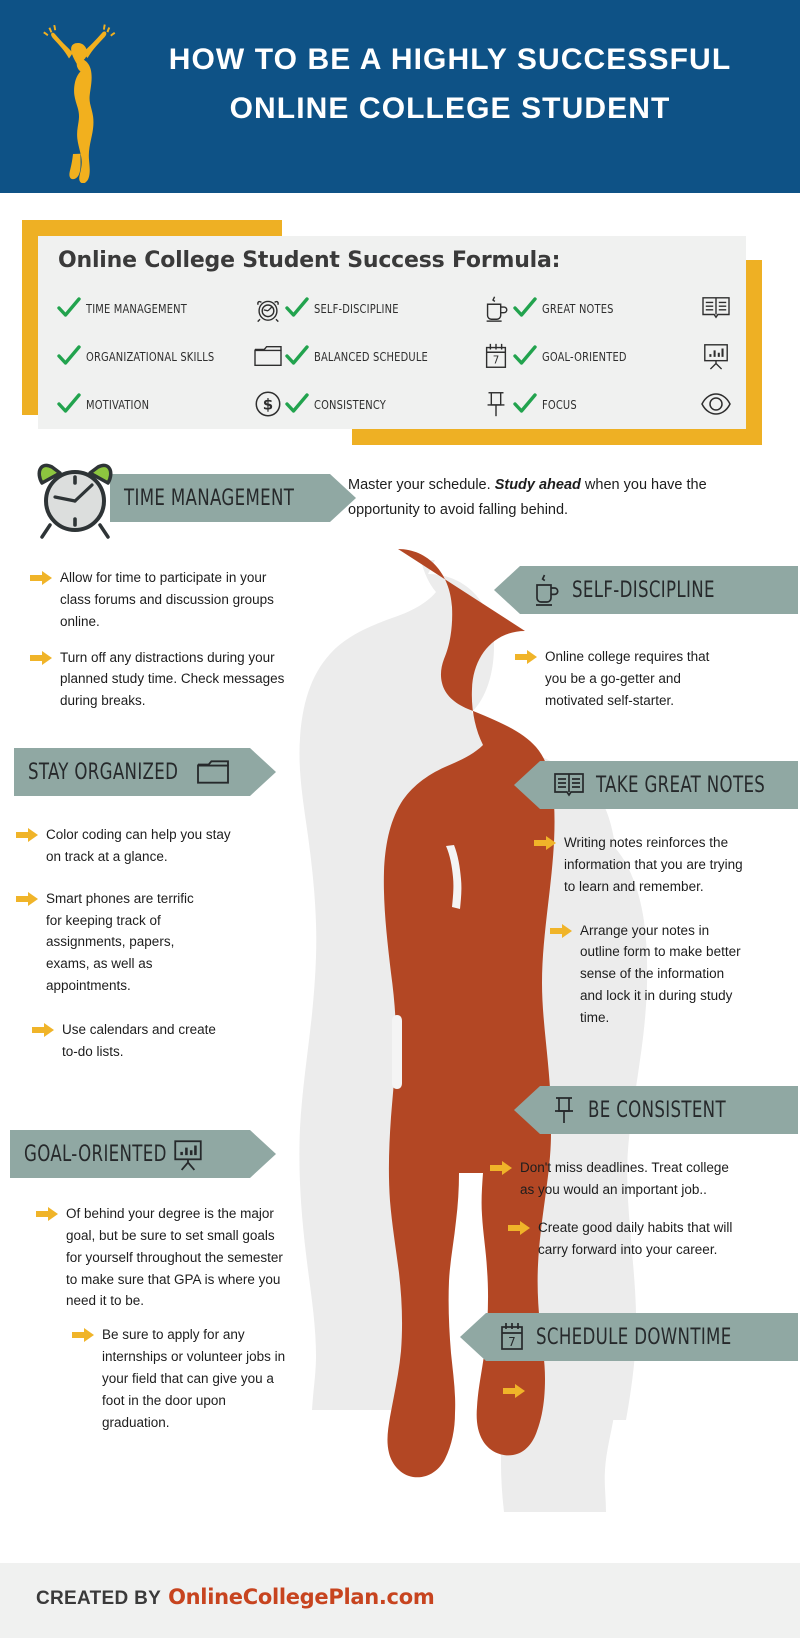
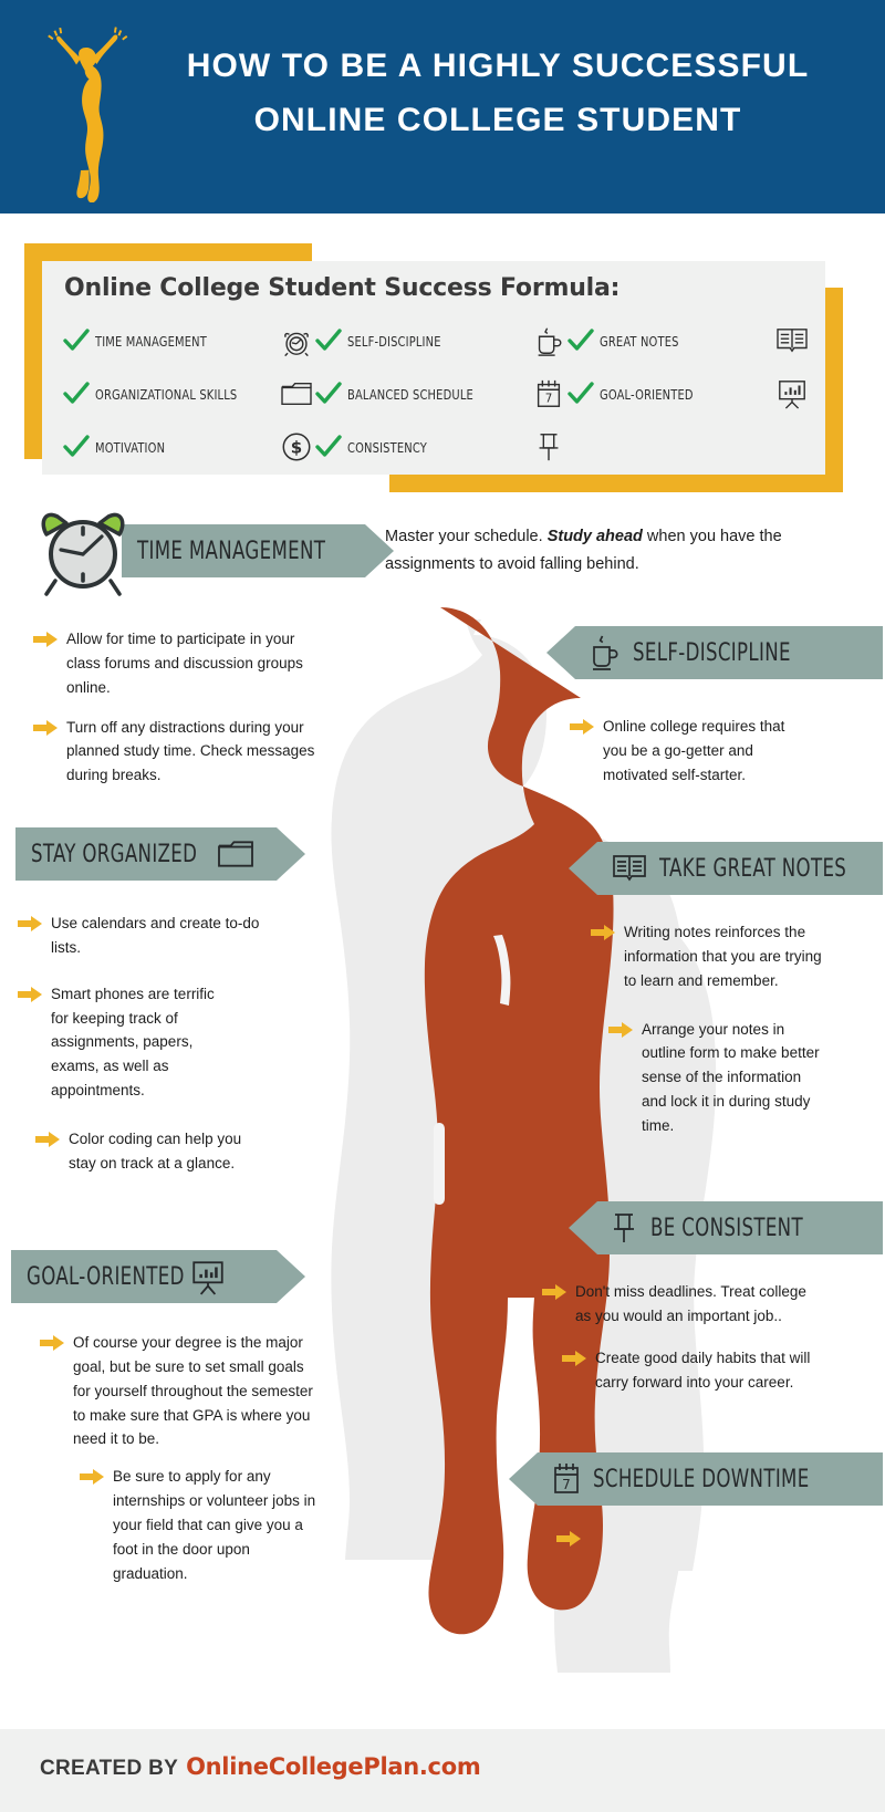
  HOW TO BE A HIGHLY SUCCESSFUL
  ONLINE COLLEGE STUDENT
  Online College Student Success Formula:
  TIME MANAGEMENT
  SELF-DISCIPLINE
  GREAT NOTES
  ORGANIZATIONAL SKILLS
  BALANCED SCHEDULE
  7
  GOAL-ORIENTED
  MOTIVATION
  $
  CONSISTENCY
- FOCUS
  TIME MANAGEMENT
- Master your schedule. Study ahead when you have the opportunity to avoid falling behind.
+ Master your schedule. Study ahead when you have the assignments to avoid falling behind.
  Allow for time to participate in your class forums and discussion groups online.
  Turn off any distractions during your planned study time. Check messages during breaks.
  SELF-DISCIPLINE
  Online college requires that you be a go-getter and motivated self-starter.
  STAY ORGANIZED
- Color coding can help you stay on track at a glance.
+ Use calendars and create to-do lists.
  Smart phones are terrific for keeping track of assignments, papers, exams, as well as appointments.
- Use calendars and create to-do lists.
+ Color coding can help you stay on track at a glance.
  TAKE GREAT NOTES
  Writing notes reinforces the information that you are trying to learn and remember.
  Arrange your notes in outline form to make better sense of the information and lock it in during study time.
  BE CONSISTENT
  Don't miss deadlines. Treat college as you would an important job..
  Create good daily habits that will carry forward into your career.
  GOAL-ORIENTED
- Of behind your degree is the major goal, but be sure to set small goals for yourself throughout the semester to make sure that GPA is where you need it to be.
+ Of course your degree is the major goal, but be sure to set small goals for yourself throughout the semester to make sure that GPA is where you need it to be.
  Be sure to apply for any internships or volunteer jobs in your field that can give you a foot in the door upon graduation.
  7
  SCHEDULE DOWNTIME
  CREATED BY
  OnlineCollegePlan.com
